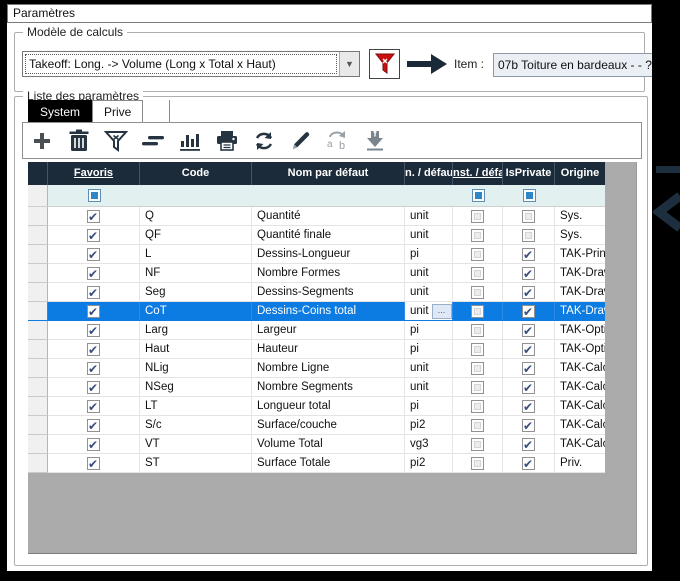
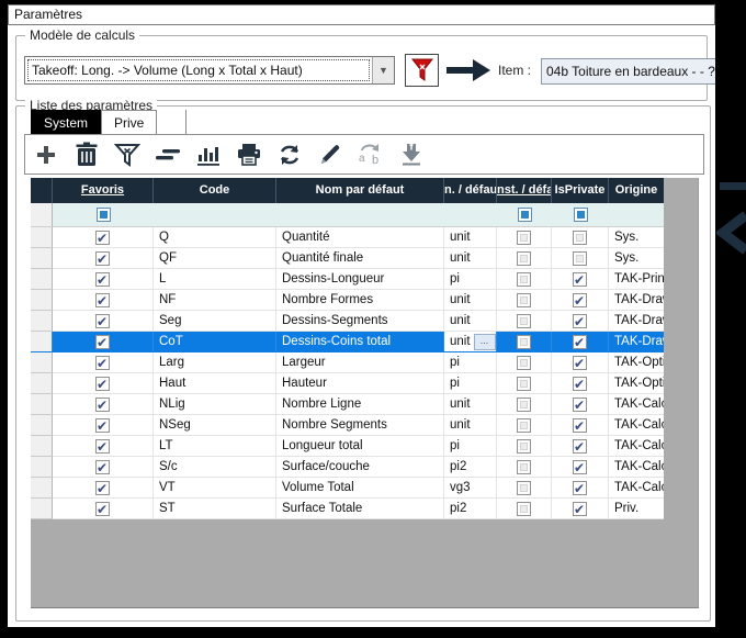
  Paramètres
  Modèle de calculs
  Takeoff: Long. -> Volume (Long x Total x Haut)
  ▼
  Item :
- 07b Toiture en bardeaux - - ?
+ 04b Toiture en bardeaux - - ?
  Liste des paramètres
  System
  Prive
  a
  b
  Favoris
  Code
  Nom par défaut
  n. / défau
  nst. / défa
  IsPrivate
  Origine
  Q
  Quantité
  unit
  Sys.
  QF
  Quantité finale
  unit
  Sys.
  L
  Dessins-Longueur
  pi
  TAK-Prin
  NF
  Nombre Formes
  unit
  TAK-Dra
  Seg
  Dessins-Segments
  unit
  TAK-Dra
  CoT
  Dessins-Coins total
  unit
  ...
  TAK-Dra
  Larg
  Largeur
  pi
  TAK-Opt
  Haut
  Hauteur
  pi
  TAK-Opt
  NLig
  Nombre Ligne
  unit
  TAK-Cal
  NSeg
  Nombre Segments
  unit
  TAK-Cal
  LT
  Longueur total
  pi
  TAK-Cal
  S/c
  Surface/couche
  pi2
  TAK-Cal
  VT
  Volume Total
  vg3
  TAK-Cal
  ST
  Surface Totale
  pi2
  Priv.
